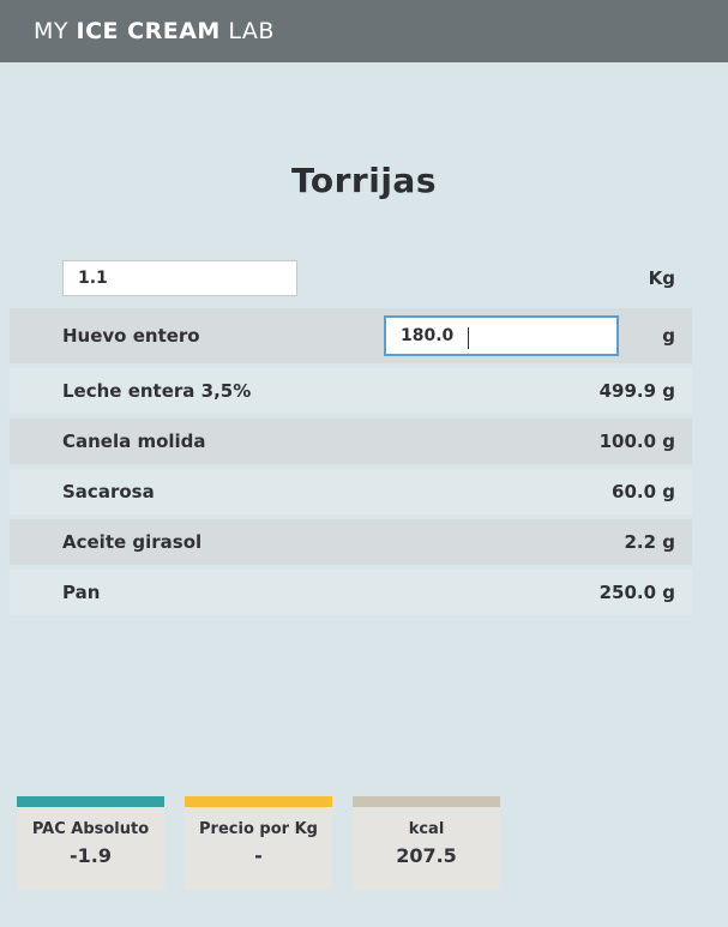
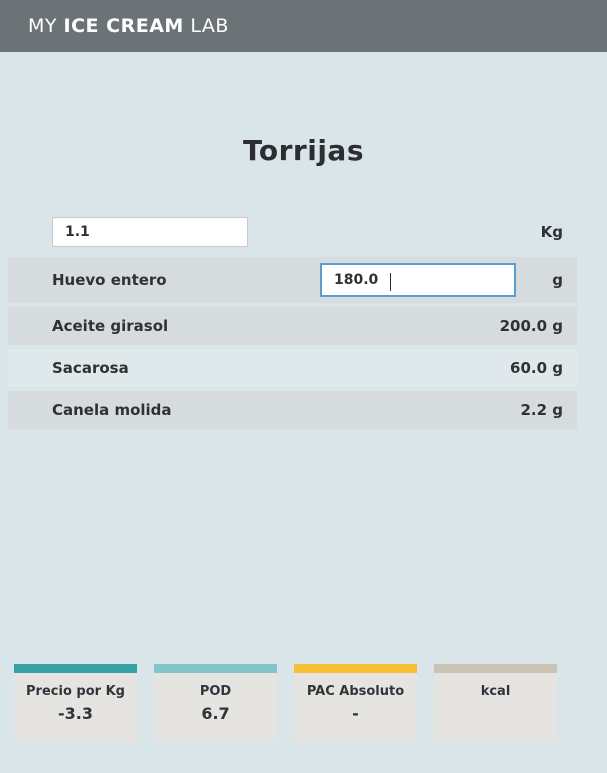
  MY ICE CREAM LAB
  Torrijas
  1.1
  Kg
  Huevo entero
  180.0
  g
- Leche entera 3,5%
- 499.9 g
- Canela molida
+ Aceite girasol
- 100.0 g
+ 200.0 g
  Sacarosa
  60.0 g
- Aceite girasol
+ Canela molida
  2.2 g
- Pan
- 250.0 g
- PAC Absoluto
+ Precio por Kg
- -1.9
+ -3.3
+ POD
+ 6.7
- Precio por Kg
+ PAC Absoluto
  -
  kcal
- 207.5
